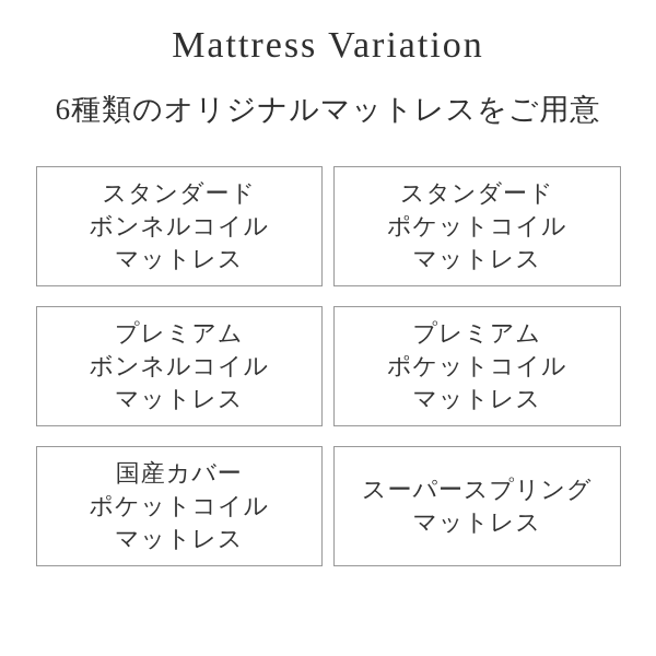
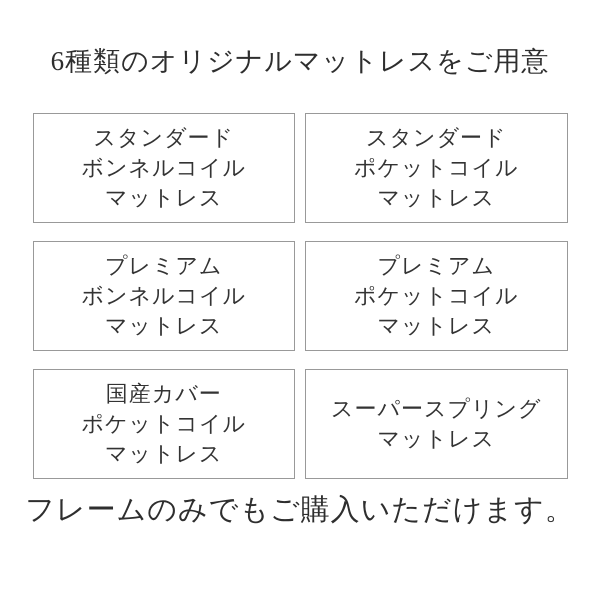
- Mattress Variation
  6種類のオリジナルマットレスをご用意
  スタンダード
  ボンネルコイル
  マットレス
  スタンダード
  ポケットコイル
  マットレス
  プレミアム
  ボンネルコイル
  マットレス
  プレミアム
  ポケットコイル
  マットレス
  国産カバー
  ポケットコイル
  マットレス
  スーパースプリング
  マットレス
+ フレームのみでもご購入いただけます。
